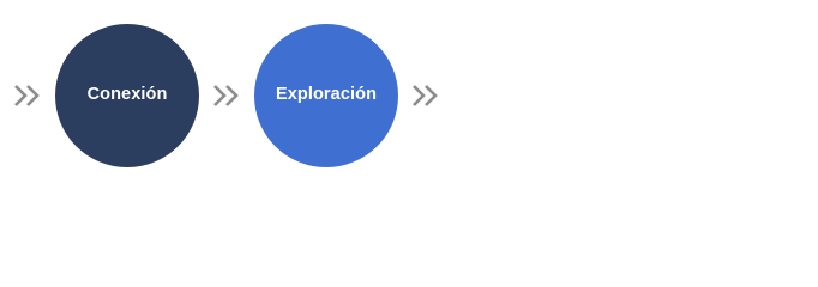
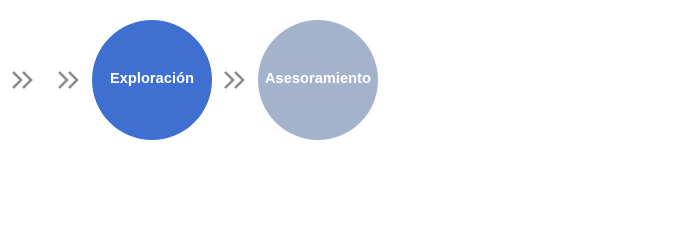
- Conexión
  Exploración
+ Asesoramiento
